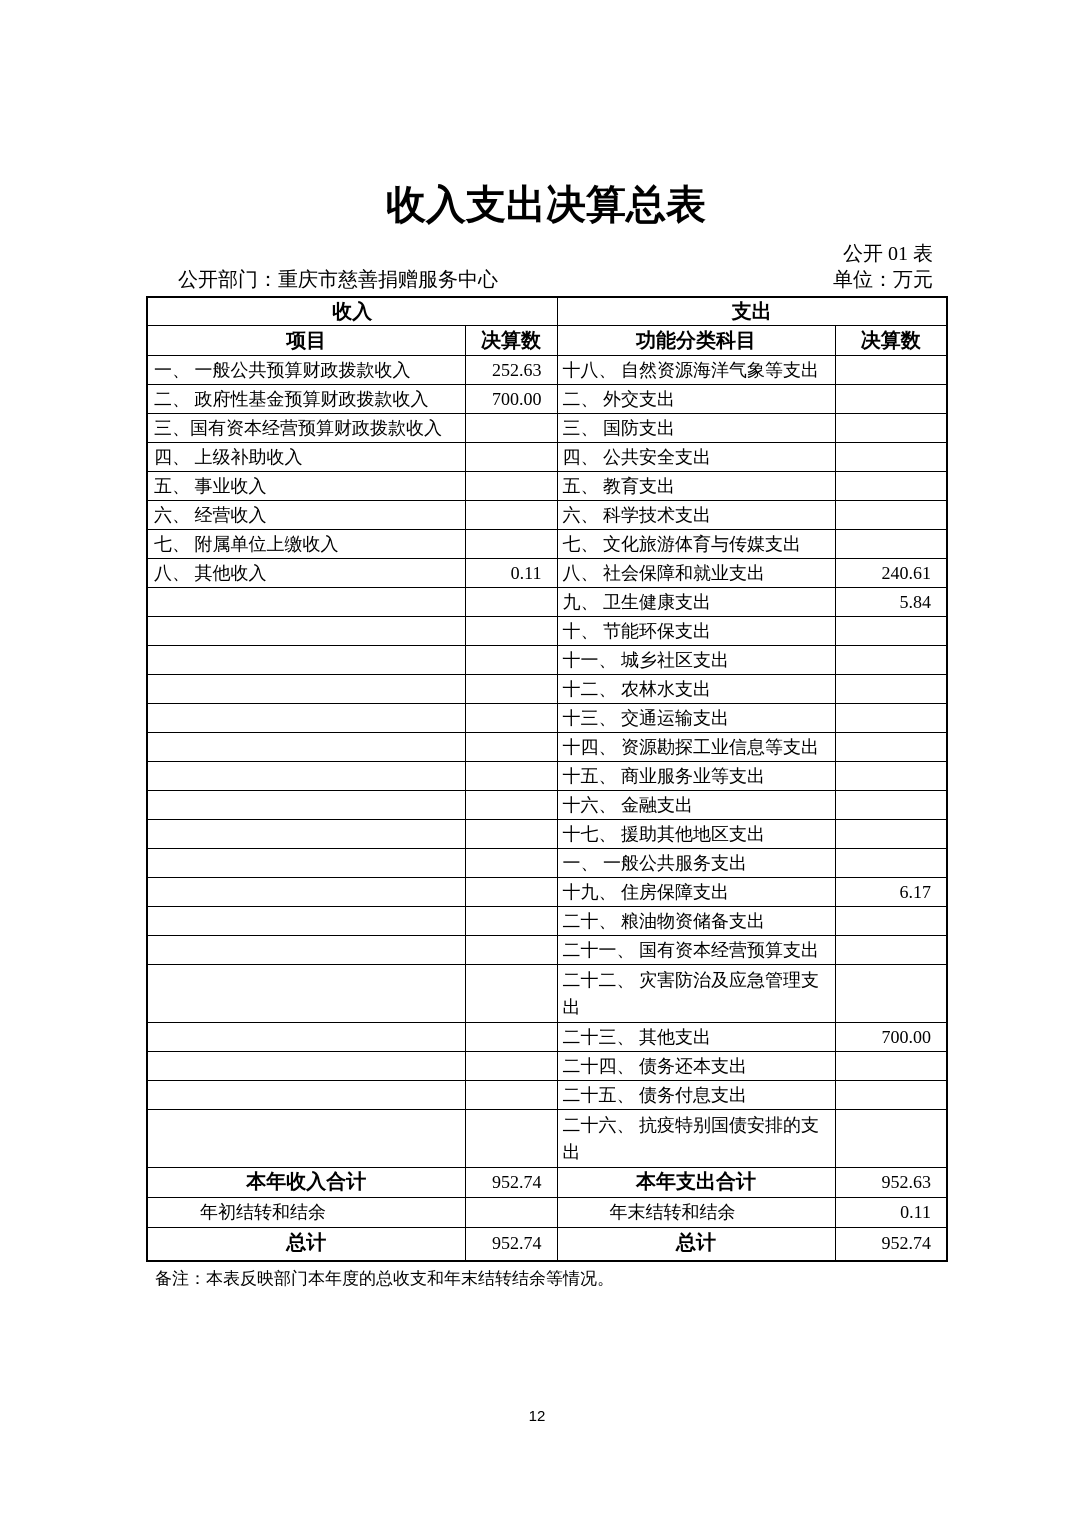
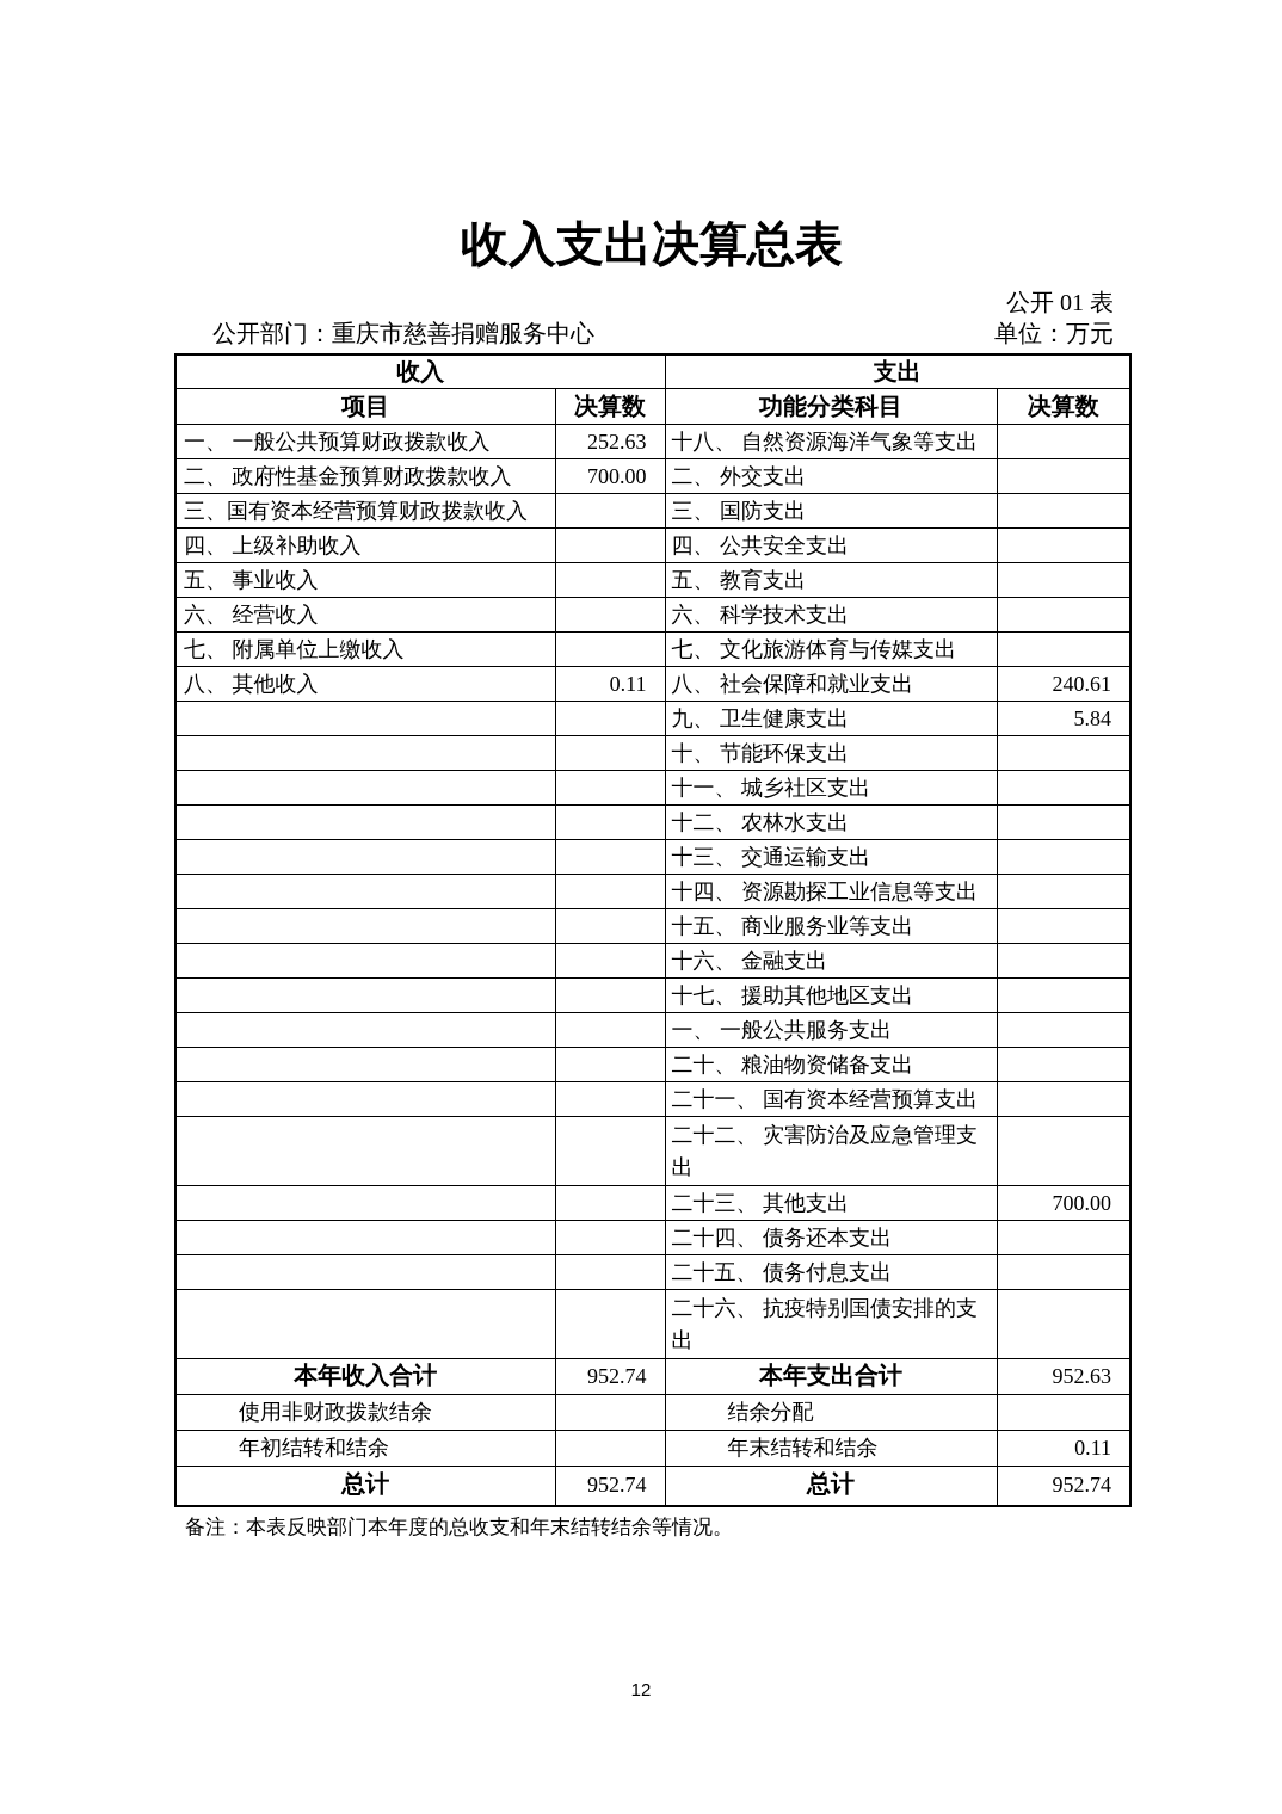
  收入支出决算总表
  公开 01 表
  公开部门：重庆市慈善捐赠服务中心
  单位：万元
  收入	支出
  项目	决算数	功能分类科目	决算数
  一、 一般公共预算财政拨款收入	252.63	十八、 自然资源海洋气象等支出
  二、 政府性基金预算财政拨款收入	700.00	二、 外交支出
  三、国有资本经营预算财政拨款收入		三、 国防支出
  四、 上级补助收入		四、 公共安全支出
  五、 事业收入		五、 教育支出
  六、 经营收入		六、 科学技术支出
  七、 附属单位上缴收入		七、 文化旅游体育与传媒支出
  八、 其他收入	0.11	八、 社会保障和就业支出	240.61
  		九、 卫生健康支出	5.84
  		十、 节能环保支出
  		十一、 城乡社区支出
  		十二、 农林水支出
  		十三、 交通运输支出
  		十四、 资源勘探工业信息等支出
  		十五、 商业服务业等支出
  		十六、 金融支出
  		十七、 援助其他地区支出
  		一、 一般公共服务支出
- 		十九、 住房保障支出	6.17
  		二十、 粮油物资储备支出
  		二十一、 国有资本经营预算支出
  		二十二、 灾害防治及应急管理支出
  		二十三、 其他支出	700.00
  		二十四、 债务还本支出
  		二十五、 债务付息支出
  		二十六、 抗疫特别国债安排的支出
  本年收入合计	952.74	本年支出合计	952.63
+ 使用非财政拨款结余		结余分配
  年初结转和结余		年末结转和结余	0.11
  总计	952.74	总计	952.74
  备注：本表反映部门本年度的总收支和年末结转结余等情况。
  12
